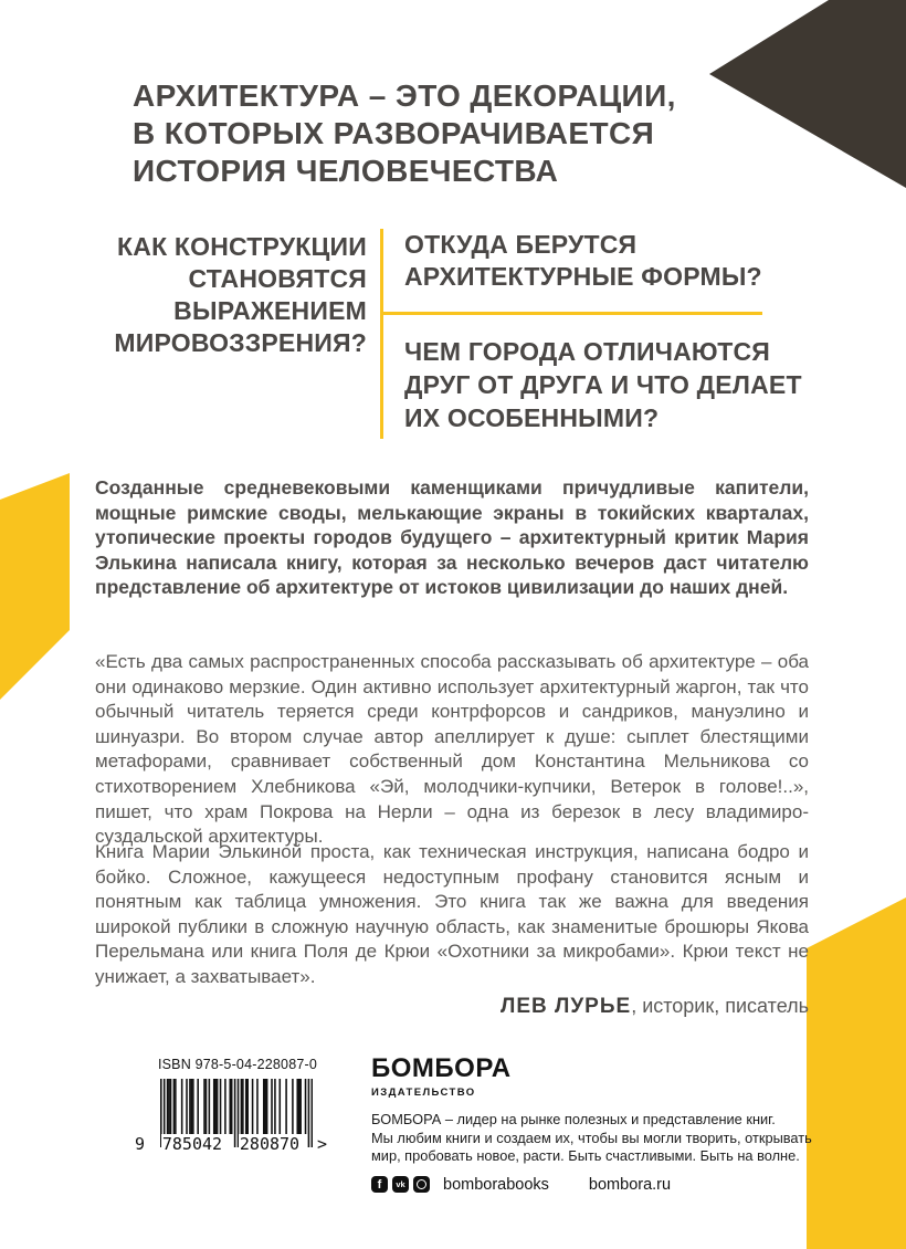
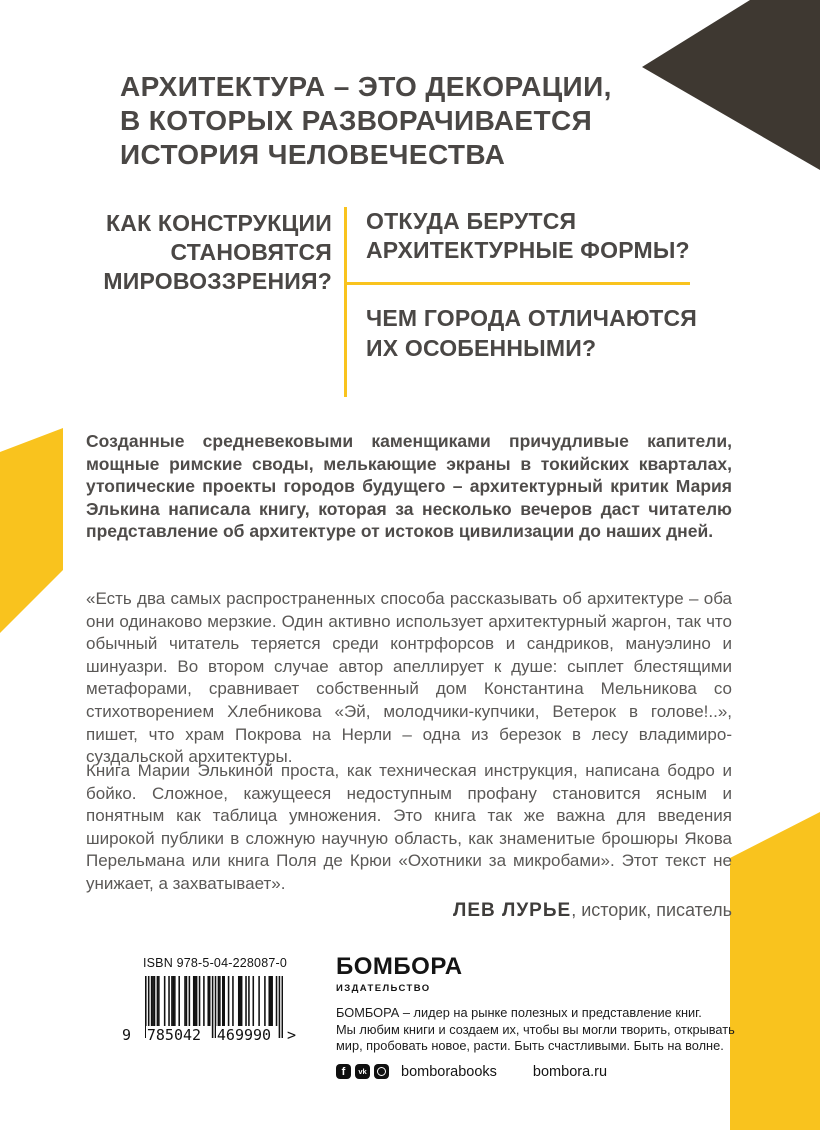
  АРХИТЕКТУРА – ЭТО ДЕКОРАЦИИ,
  В КОТОРЫХ РАЗВОРАЧИВАЕТСЯ
  ИСТОРИЯ ЧЕЛОВЕЧЕСТВА
  КАК КОНСТРУКЦИИ
  СТАНОВЯТСЯ
- ВЫРАЖЕНИЕМ
  МИРОВОЗЗРЕНИЯ?
  ОТКУДА БЕРУТСЯ
  АРХИТЕКТУРНЫЕ ФОРМЫ?
  ЧЕМ ГОРОДА ОТЛИЧАЮТСЯ
- ДРУГ ОТ ДРУГА И ЧТО ДЕЛАЕТ
  ИХ ОСОБЕННЫМИ?
  Созданные средневековыми каменщиками причудливые капители, мощные римские своды, мелькающие экраны в токийских кварталах, утопические проекты городов будущего – архитектурный критик Мария Элькина написала книгу, которая за несколько вечеров даст читателю представление об архитектуре от истоков цивилизации до наших дней.
  «Есть два самых распространенных способа рассказывать об архитектуре – оба они одинаково мерзкие. Один активно использует архитектурный жаргон, так что обычный читатель теряется среди контрфорсов и сандриков, мануэлино и шинуазри. Во втором случае автор апеллирует к душе: сыплет блестящими метафорами, сравнивает собственный дом Константина Мельникова со стихотворением Хлебникова «Эй, молодчики-купчики, Ветерок в голове!..», пишет, что храм Покрова на Нерли – одна из березок в лесу владимиро-суздальской архитектуры.
- Книга Марии Элькиной проста, как техническая инструкция, написана бодро и бойко. Сложное, кажущееся недоступным профану становится ясным и понятным как таблица умножения. Это книга так же важна для введения широкой публики в сложную научную область, как знаменитые брошюры Якова Перельмана или книга Поля де Крюи «Охотники за микробами». Крюи текст не унижает, а захватывает».
+ Книга Марии Элькиной проста, как техническая инструкция, написана бодро и бойко. Сложное, кажущееся недоступным профану становится ясным и понятным как таблица умножения. Это книга так же важна для введения широкой публики в сложную научную область, как знаменитые брошюры Якова Перельмана или книга Поля де Крюи «Охотники за микробами». Этот текст не унижает, а захватывает».
  ЛЕВ ЛУРЬЕ, историк, писатель
  ISBN 978-5-04-228087-0
  9
  785042
- 280870
+ 469990
  >
  БОМБОРА
  ИЗДАТЕЛЬСТВО
  БОМБОРА – лидер на рынке полезных и представление книг.
  Мы любим книги и создаем их, чтобы вы могли творить, открывать
  мир, пробовать новое, расти. Быть счастливыми. Быть на волне.
  f
  vk
  bomborabooks
  bombora.ru
